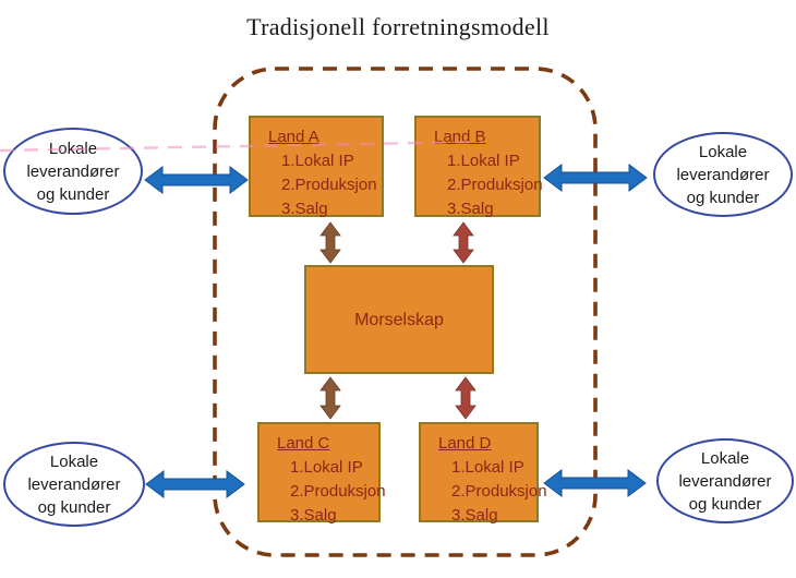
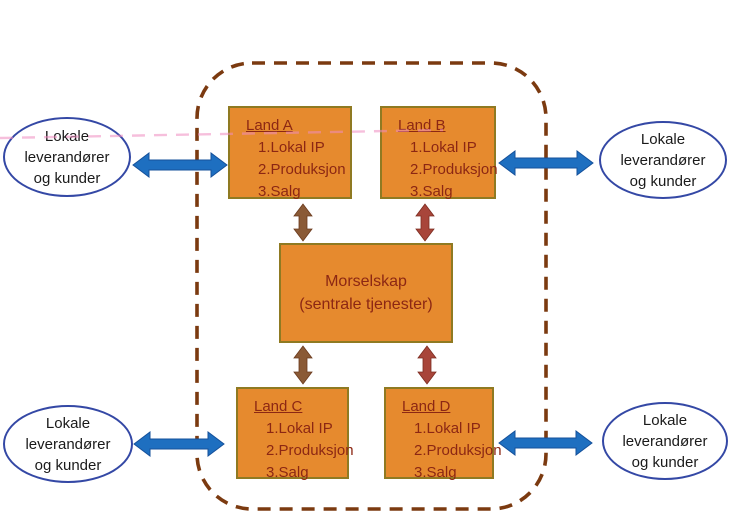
- Tradisjonell forretningsmodell
  Land A
  1.Lokal IP
  2.Produksjon
  3.Salg
  Land B
  1.Lokal IP
  2.Produksjon
  3.Salg
  Land C
  1.Lokal IP
  2.Produksjon
  3.Salg
  Land D
  1.Lokal IP
  2.Produksjon
  3.Salg
  Morselskap
+ (sentrale tjenester)
  Lokale
  leverandører
  og kunder
  Lokale
  leverandører
  og kunder
  Lokale
  leverandører
  og kunder
  Lokale
  leverandører
  og kunder
